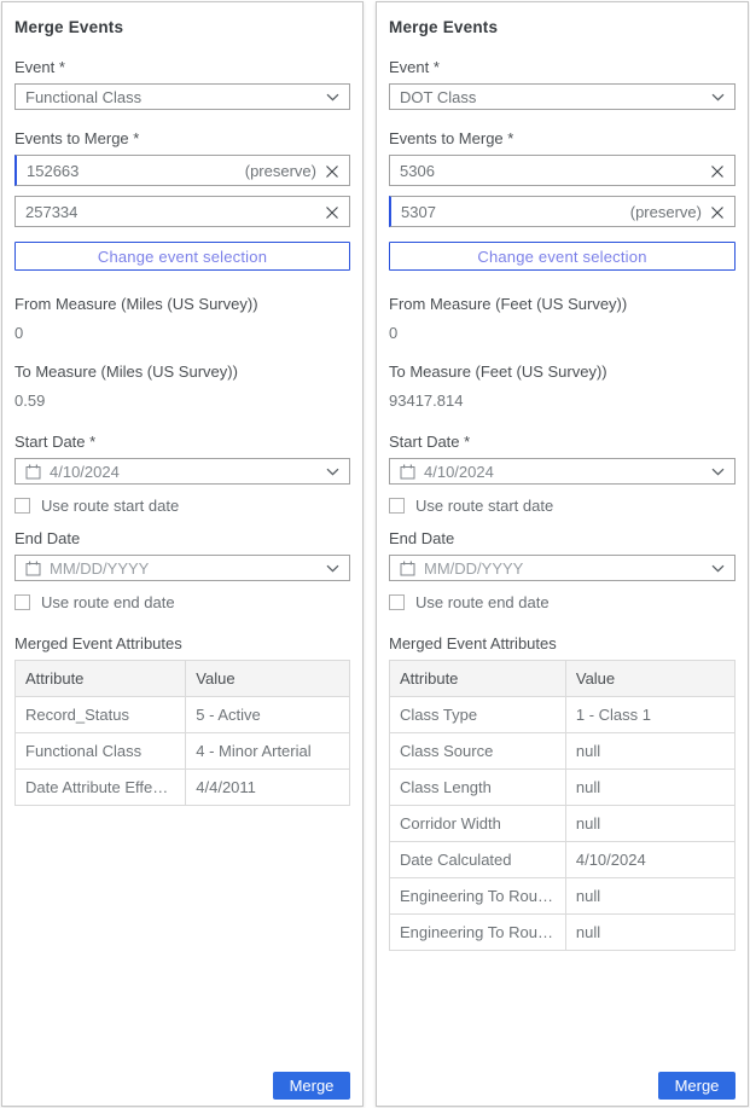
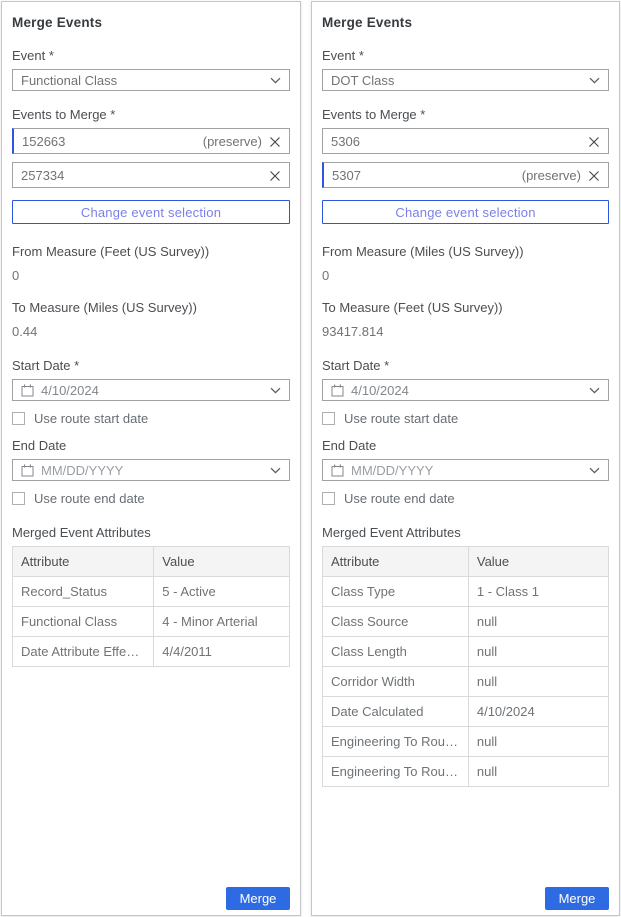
  Merge Events
  Event *
  Functional Class
  Events to Merge *
  152663
  (preserve)
  257334
  Change event selection
- From Measure (Miles (US Survey))
+ From Measure (Feet (US Survey))
  0
  To Measure (Miles (US Survey))
- 0.59
+ 0.44
  Start Date *
  4/10/2024
  Use route start date
  End Date
  MM/DD/YYYY
  Use route end date
  Merged Event Attributes
  Attribute	Value
  Record_Status	5 - Active
  Functional Class	4 - Minor Arterial
  Date Attribute Effective	4/4/2011
  Merge
  Merge Events
  Event *
  DOT Class
  Events to Merge *
  5306
  5307
  (preserve)
  Change event selection
- From Measure (Feet (US Survey))
+ From Measure (Miles (US Survey))
  0
  To Measure (Feet (US Survey))
  93417.814
  Start Date *
  4/10/2024
  Use route start date
  End Date
  MM/DD/YYYY
  Use route end date
  Merged Event Attributes
  Attribute	Value
  Class Type	1 - Class 1
  Class Source	null
  Class Length	null
  Corridor Width	null
  Date Calculated	4/10/2024
  Engineering To RouteID	null
  Engineering To Route ..	null
  Merge
